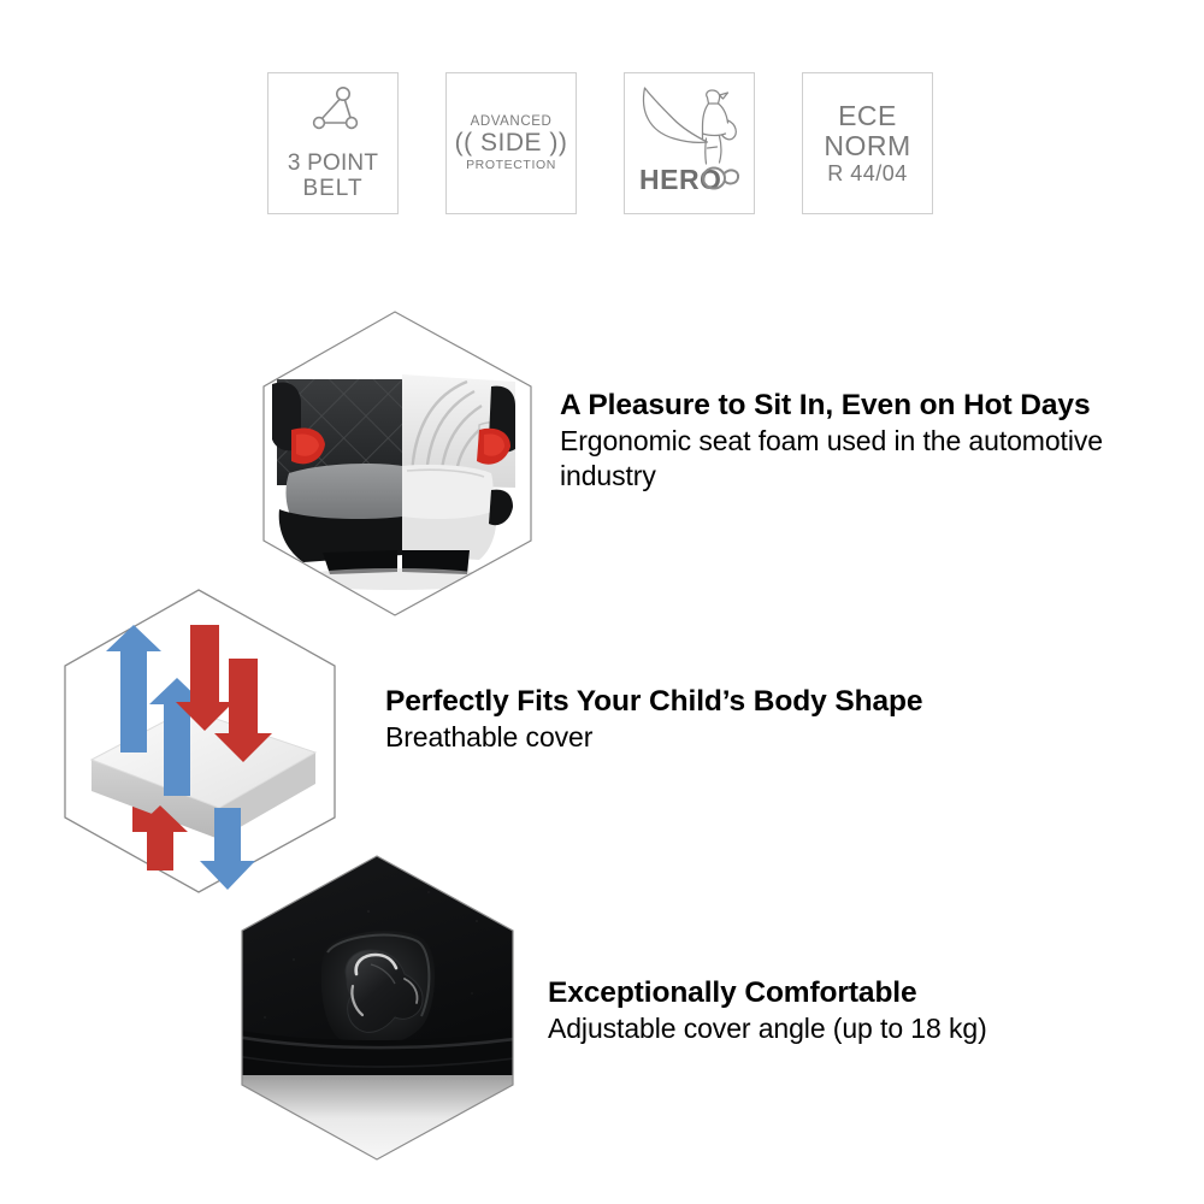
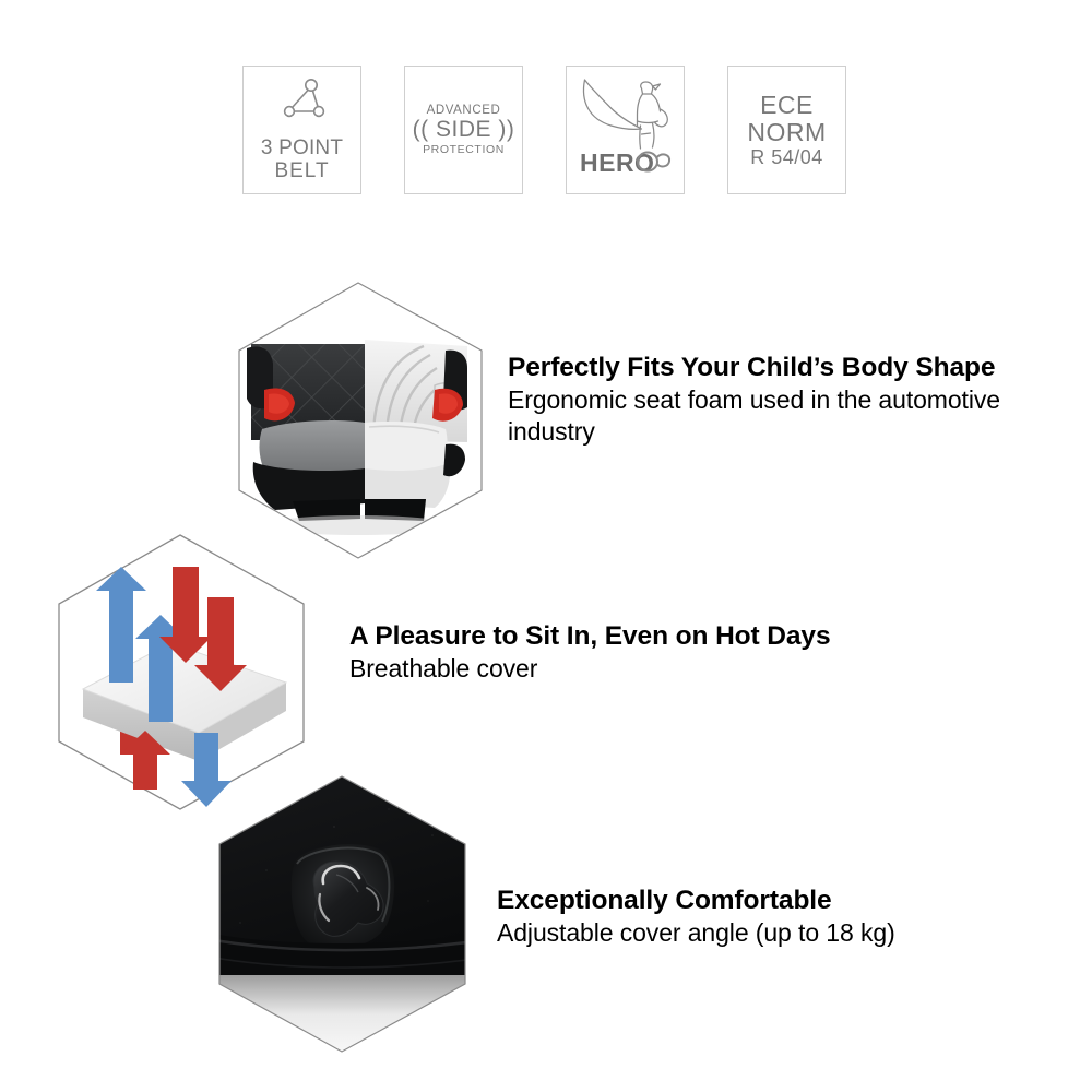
  3 POINT
  BELT
  ADVANCED
  (( SIDE ))
  PROTECTION
  HERO
  ECE
  NORM
- R 44/04
+ R 54/04
- A Pleasure to Sit In, Even on Hot Days
+ Perfectly Fits Your Child’s Body Shape
  Ergonomic seat foam used in the automotive industry
- Perfectly Fits Your Child’s Body Shape
+ A Pleasure to Sit In, Even on Hot Days
  Breathable cover
  Exceptionally Comfortable
  Adjustable cover angle (up to 18 kg)
